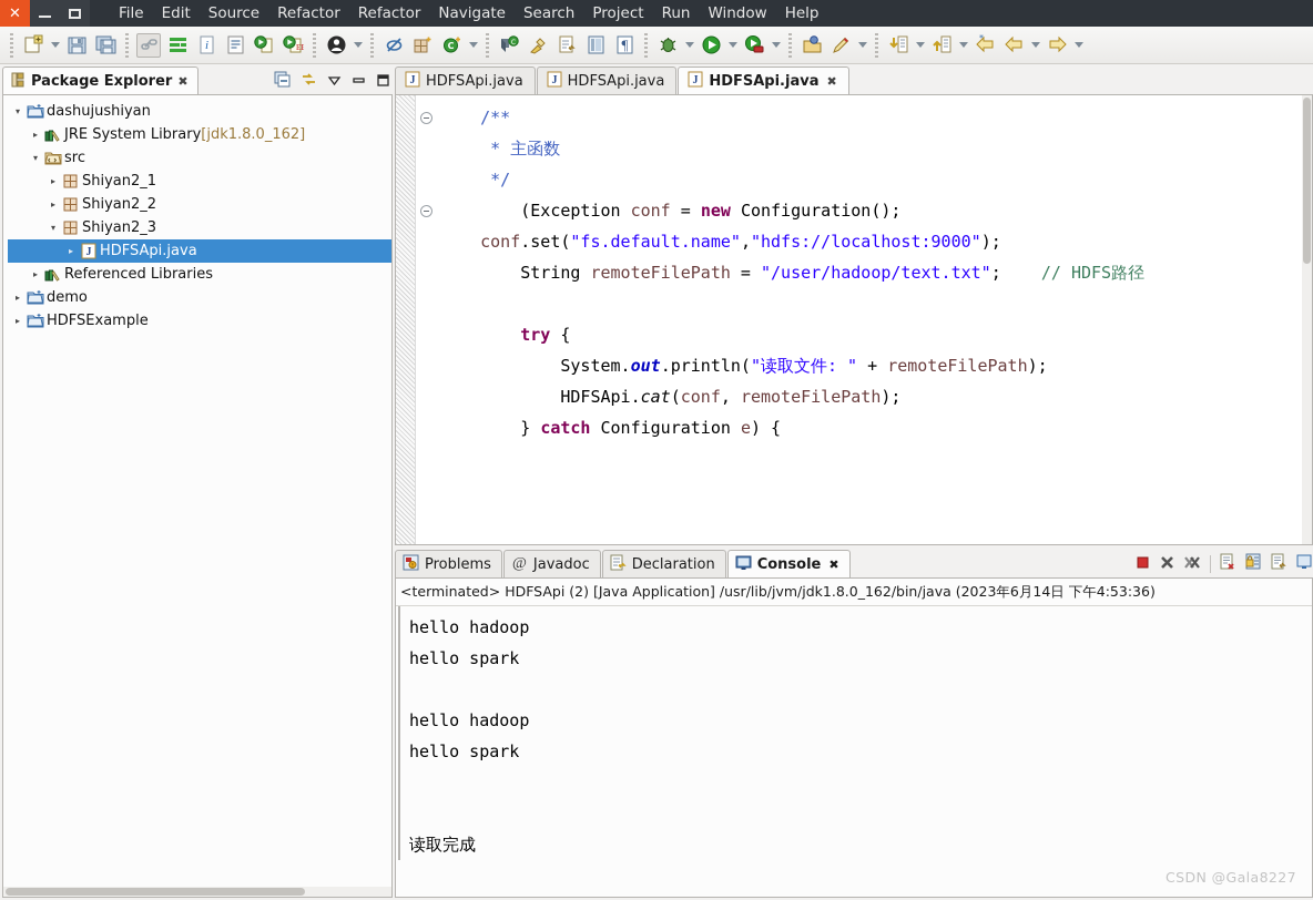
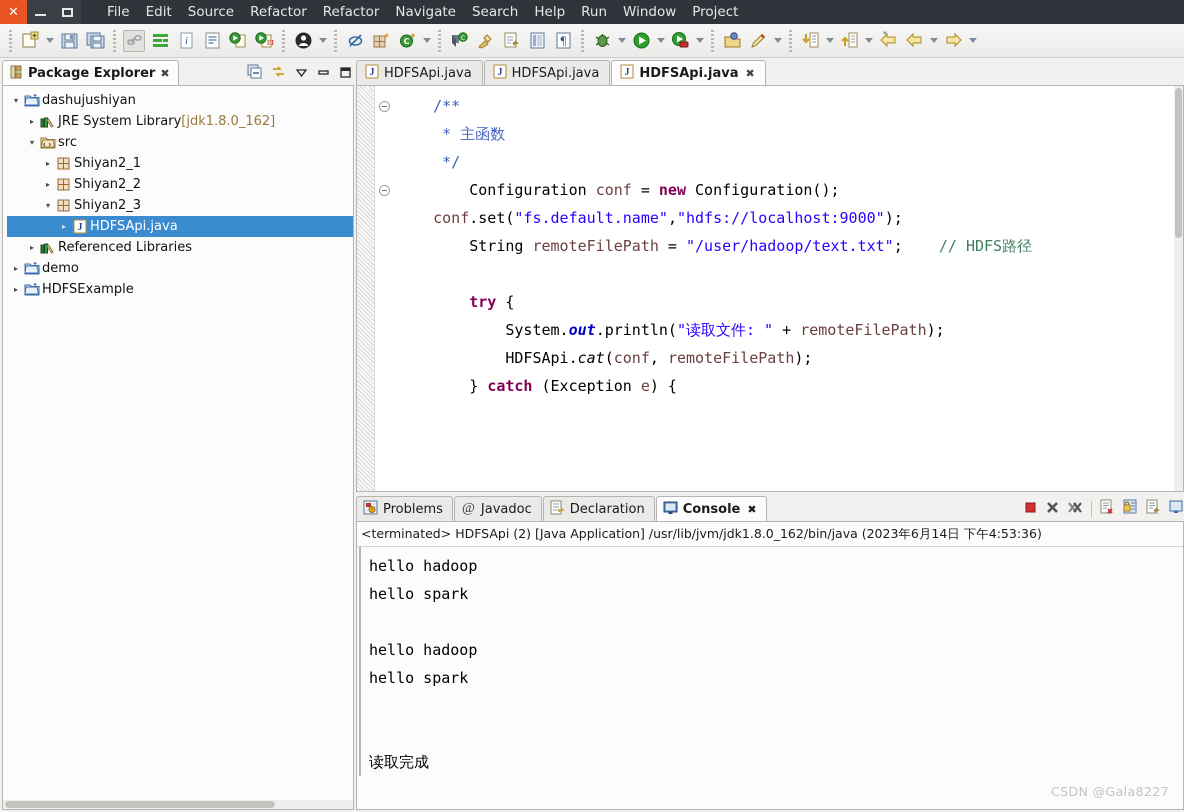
  ✕
  File
  Edit
  Source
  Refactor
  Refactor
  Navigate
  Search
- Project
+ Help
  Run
  Window
- Help
+ Project
  i
  EE
  C
  ¶
  *
  Package Explorer
  ✖
  ▾
  dashujushiyan
  ▸
  JRE System Library
  [jdk1.8.0_162]
  ▾
  src
  ▸
  Shiyan2_1
  ▸
  Shiyan2_2
  ▾
  Shiyan2_3
  ▸
  J
  HDFSApi.java
  ▸
  Referenced Libraries
  ▸
  demo
  ▸
  HDFSExample
  J
  HDFSApi.java
  J
  HDFSApi.java
  J
  HDFSApi.java
  ✖
  /**
  * 主函数
  */
- (Exception conf = new Configuration();
+ Configuration conf = new Configuration();
  conf.set("fs.default.name","hdfs://localhost:9000");
  String remoteFilePath = "/user/hadoop/text.txt"; // HDFS路径
  try {
  System.out.println("读取文件: " + remoteFilePath);
  HDFSApi.cat(conf, remoteFilePath);
- } catch Configuration e) {
+ } catch (Exception e) {
  Problems
  @
  Javadoc
  Declaration
  Console
  ✖
  <terminated> HDFSApi (2) [Java Application] /usr/lib/jvm/jdk1.8.0_162/bin/java (2023年6月14日 下午4:53:36)
  hello hadoop
  hello spark
  hello hadoop
  hello spark
  读取完成
  CSDN @Gala8227
